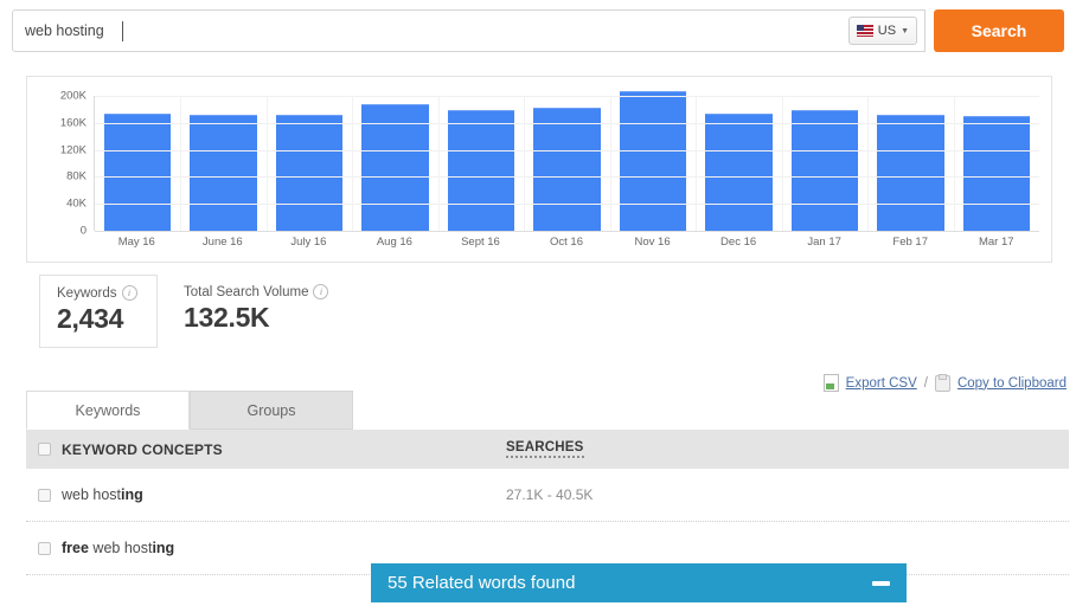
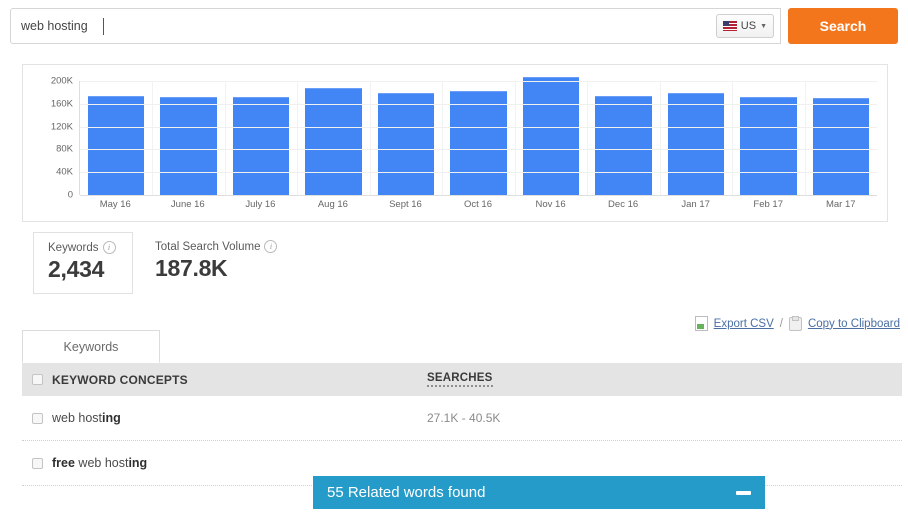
  web hosting
  US
  Search
  0
  40K
  80K
  120K
  160K
  200K
  May 16
  June 16
  July 16
  Aug 16
  Sept 16
  Oct 16
  Nov 16
  Dec 16
  Jan 17
  Feb 17
  Mar 17
  Keywords
  i
  2,434
  Total Search Volume
  i
- 132.5K
+ 187.8K
  Export CSV
  /
  Copy to Clipboard
  Keywords
- Groups
  KEYWORD CONCEPTS
  SEARCHES
  web hosting
  27.1K - 40.5K
  free web hosting
  55 Related words found
